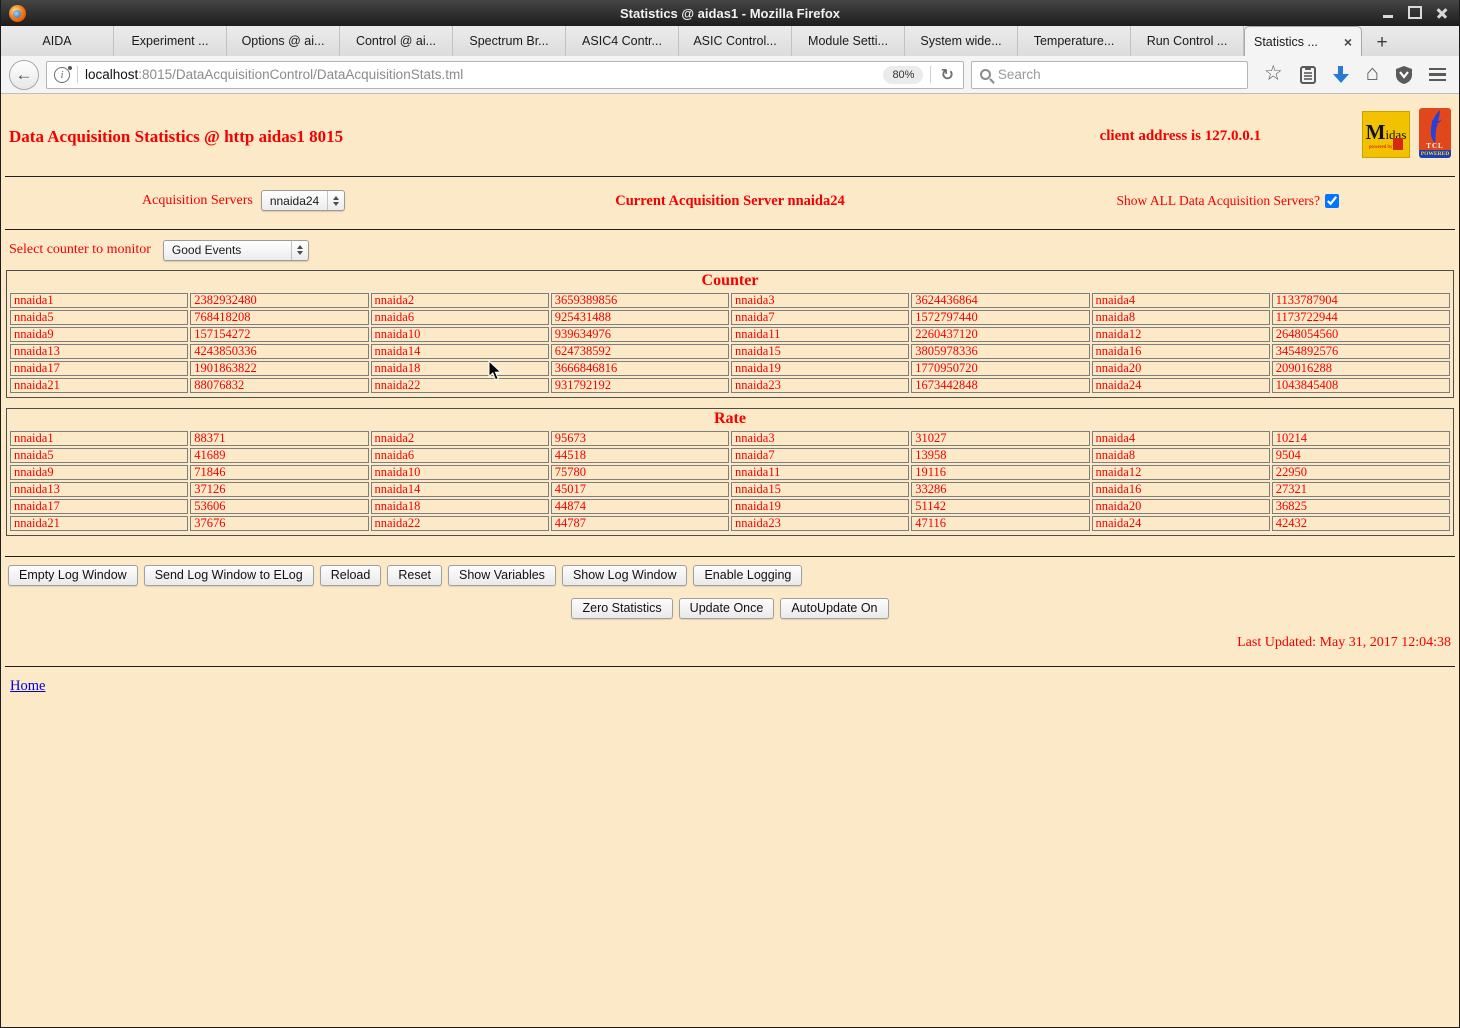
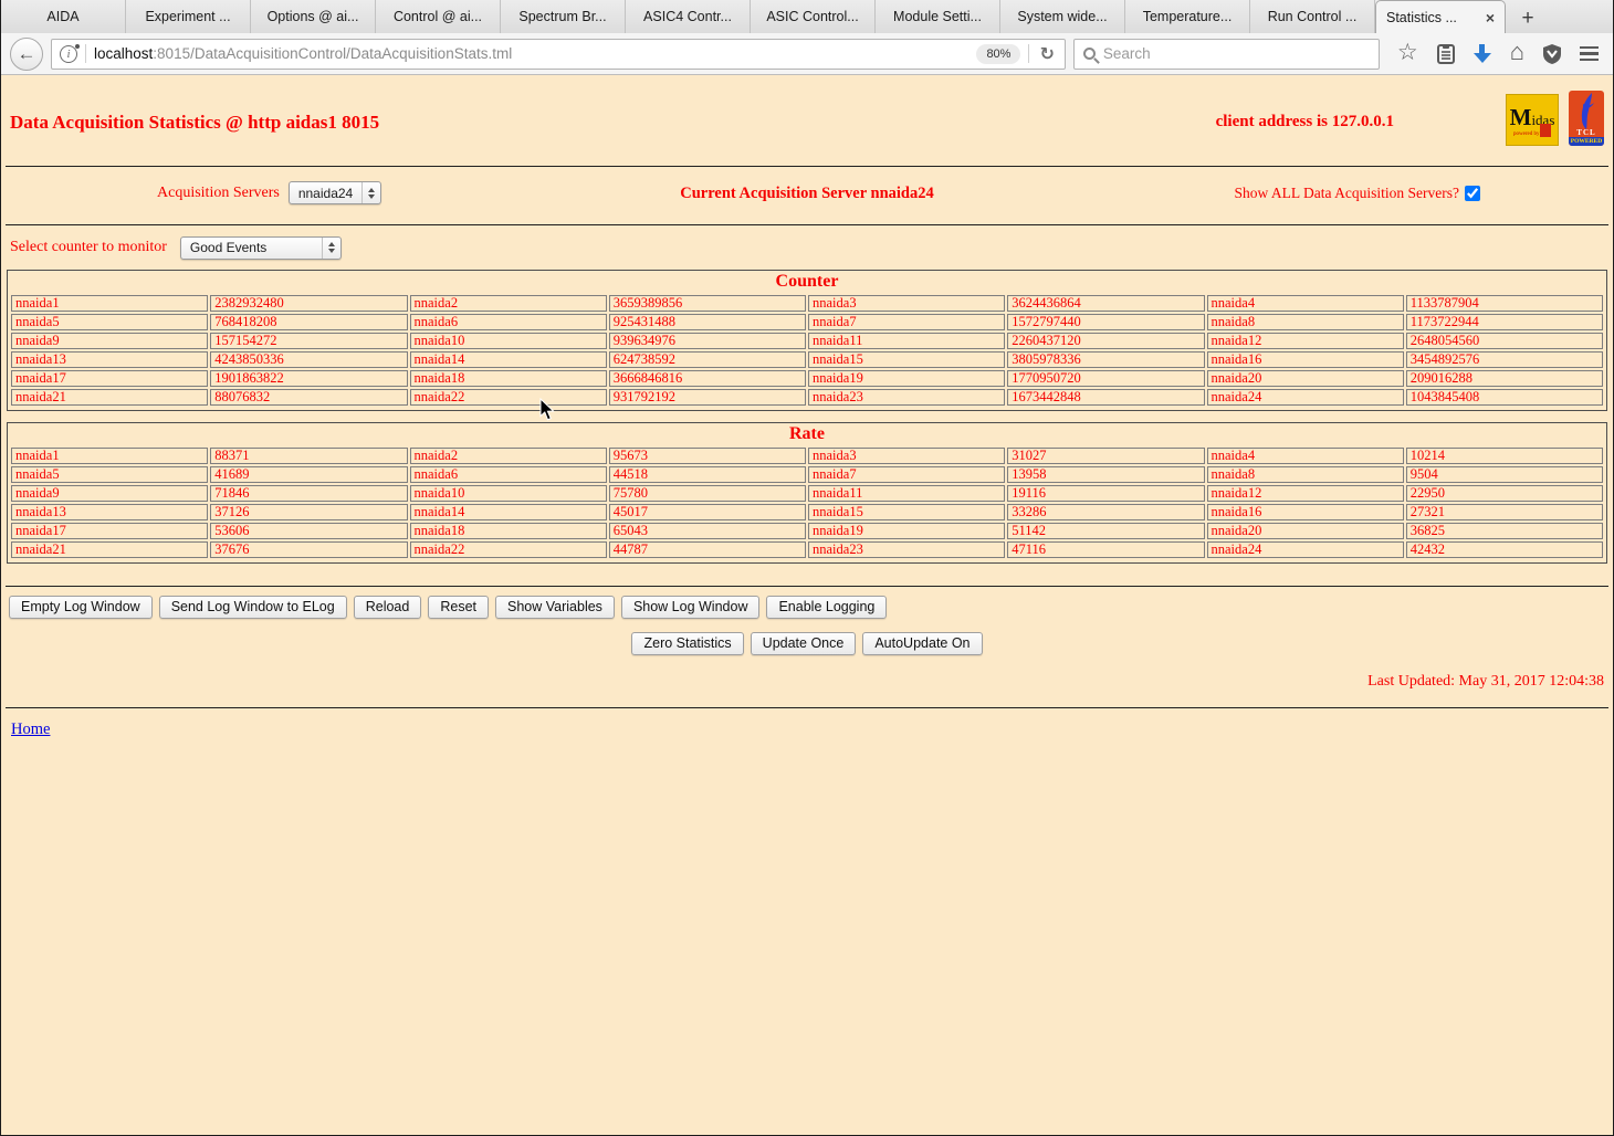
- Statistics @ aidas1 - Mozilla Firefox
  AIDA
  Experiment ...
  Options @ ai...
  Control @ ai...
  Spectrum Br...
  ASIC4 Contr...
  ASIC Control...
  Module Setti...
  System wide...
  Temperature...
  Run Control ...
  Statistics ...
  ×
  +
  ←
  i
  localhost:8015/DataAcquisitionControl/DataAcquisitionStats.tml
  80%
  ↻
  Search
  ☆
  ⌂
  Data Acquisition Statistics @ http aidas1 8015
  client address is 127.0.0.1
  Midas
  TCL
  Acquisition Servers
  nnaida24
  Current Acquisition Server nnaida24
  Show ALL Data Acquisition Servers?
  Select counter to monitor
  Good Events
  Counter
  nnaida1	2382932480	nnaida2	3659389856	nnaida3	3624436864	nnaida4	1133787904
  nnaida5	768418208	nnaida6	925431488	nnaida7	1572797440	nnaida8	1173722944
  nnaida9	157154272	nnaida10	939634976	nnaida11	2260437120	nnaida12	2648054560
  nnaida13	4243850336	nnaida14	624738592	nnaida15	3805978336	nnaida16	3454892576
  nnaida17	1901863822	nnaida18	3666846816	nnaida19	1770950720	nnaida20	209016288
  nnaida21	88076832	nnaida22	931792192	nnaida23	1673442848	nnaida24	1043845408
  Rate
  nnaida1	88371	nnaida2	95673	nnaida3	31027	nnaida4	10214
  nnaida5	41689	nnaida6	44518	nnaida7	13958	nnaida8	9504
  nnaida9	71846	nnaida10	75780	nnaida11	19116	nnaida12	22950
  nnaida13	37126	nnaida14	45017	nnaida15	33286	nnaida16	27321
- nnaida17	53606	nnaida18	44874	nnaida19	51142	nnaida20	36825
+ nnaida17	53606	nnaida18	65043	nnaida19	51142	nnaida20	36825
  nnaida21	37676	nnaida22	44787	nnaida23	47116	nnaida24	42432
  Empty Log Window
  Send Log Window to ELog
  Reload
  Reset
  Show Variables
  Show Log Window
  Enable Logging
  Zero Statistics
  Update Once
  AutoUpdate On
  Last Updated: May 31, 2017 12:04:38
  Home
